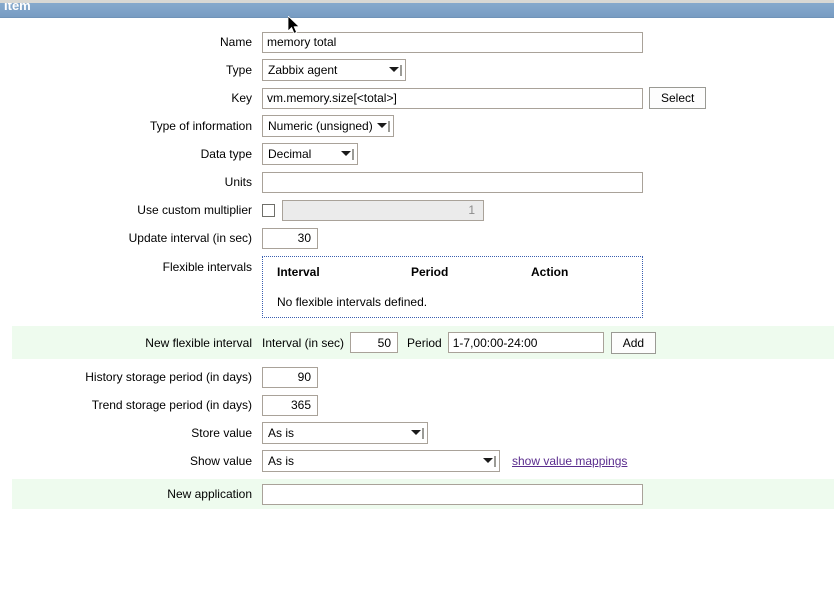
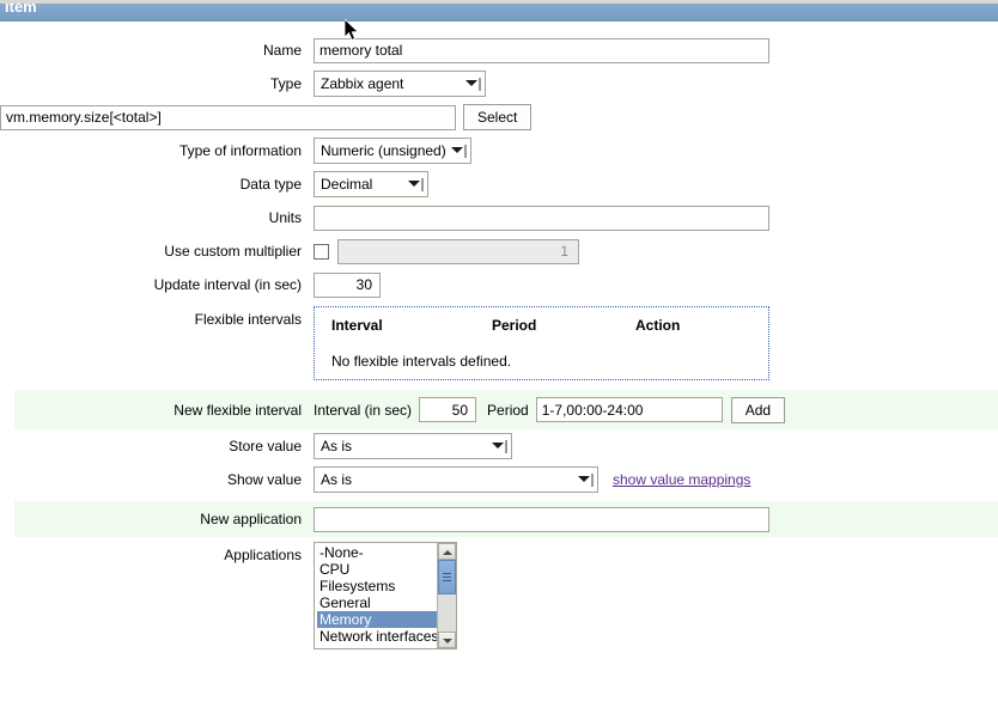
  Item
  Name
  memory total
  Type
  Zabbix agent
- Key
  vm.memory.size[<total>]
  Select
  Type of information
  Numeric (unsigned)
  Data type
  Decimal
  Units
  Use custom multiplier
  1
  Update interval (in sec)
  30
  Flexible intervals
  Interval
  Period
  Action
  No flexible intervals defined.
  New flexible interval
  Interval (in sec)
  50
  Period
  1-7,00:00-24:00
  Add
- History storage period (in days)
- 90
- Trend storage period (in days)
- 365
  Store value
  As is
  Show value
  As is
  show value mappings
  New application
+ Applications
+ -None-
+ CPU
+ Filesystems
+ General
+ Memory
+ Network interfaces
